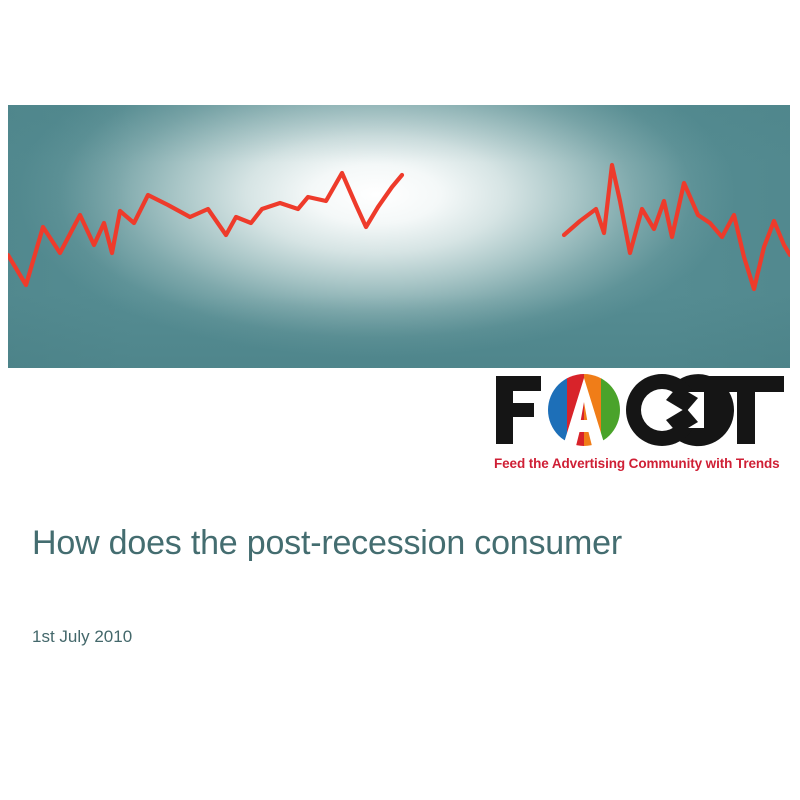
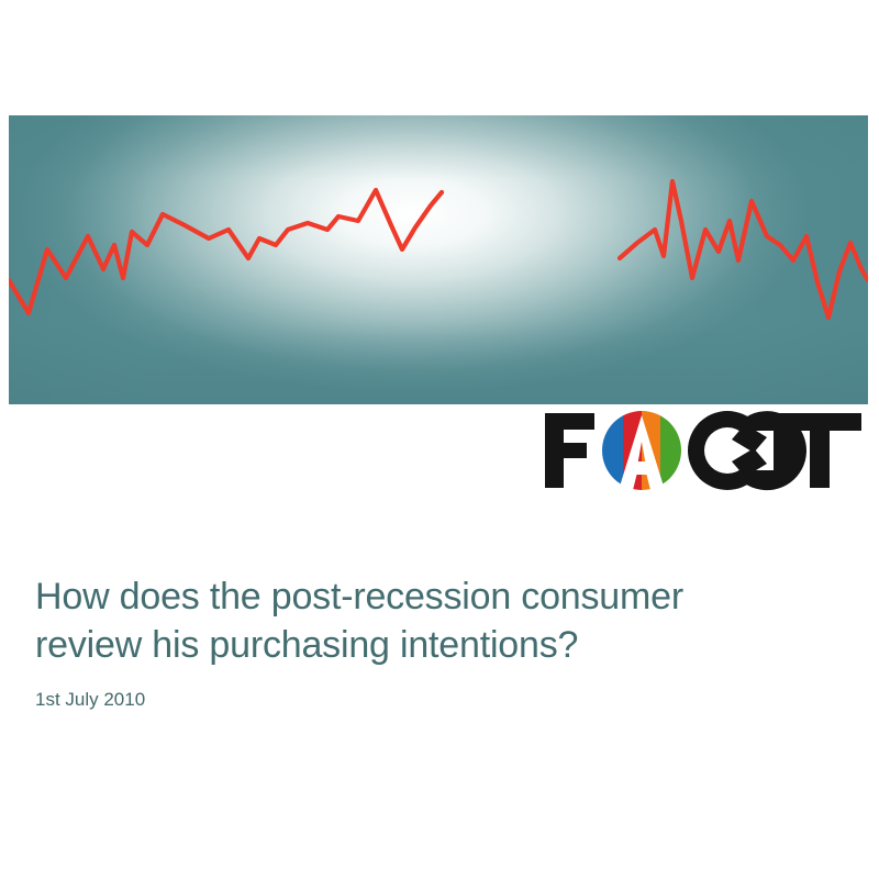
- Feed the Advertising Community with Trends
  How does the post-recession consumer
+ review his purchasing intentions?
  1st July 2010
